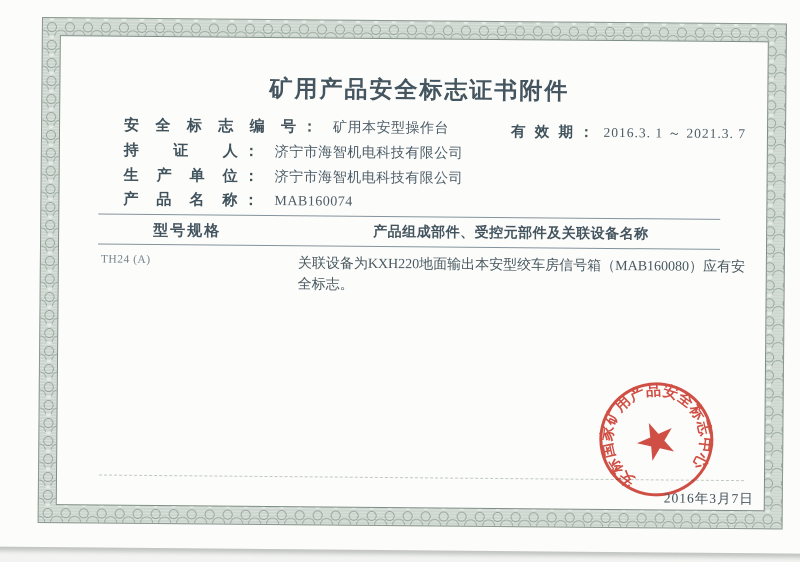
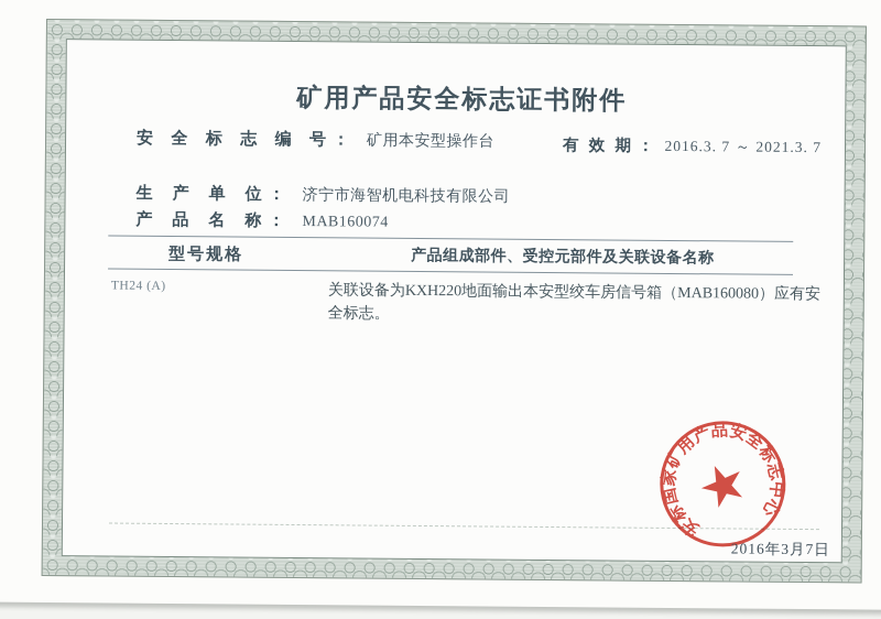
  矿用产品安全标志证书附件
  安全标志编号 ： 矿用本安型操作台
- 持证人 ： 济宁市海智机电科技有限公司
  生产单位 ： 济宁市海智机电科技有限公司
  产品名称 ： MAB160074
- 有效期 ： 2016.3. 1 ～ 2021.3. 7
+ 有效期 ： 2016.3. 7 ～ 2021.3. 7
  型号规格
  产品组成部件、受控元部件及关联设备名称
  TH24 (A)
  关联设备为KXH220地面输出本安型绞车房信号箱（MAB160080）应有安全标志。
  2016年3月7日
